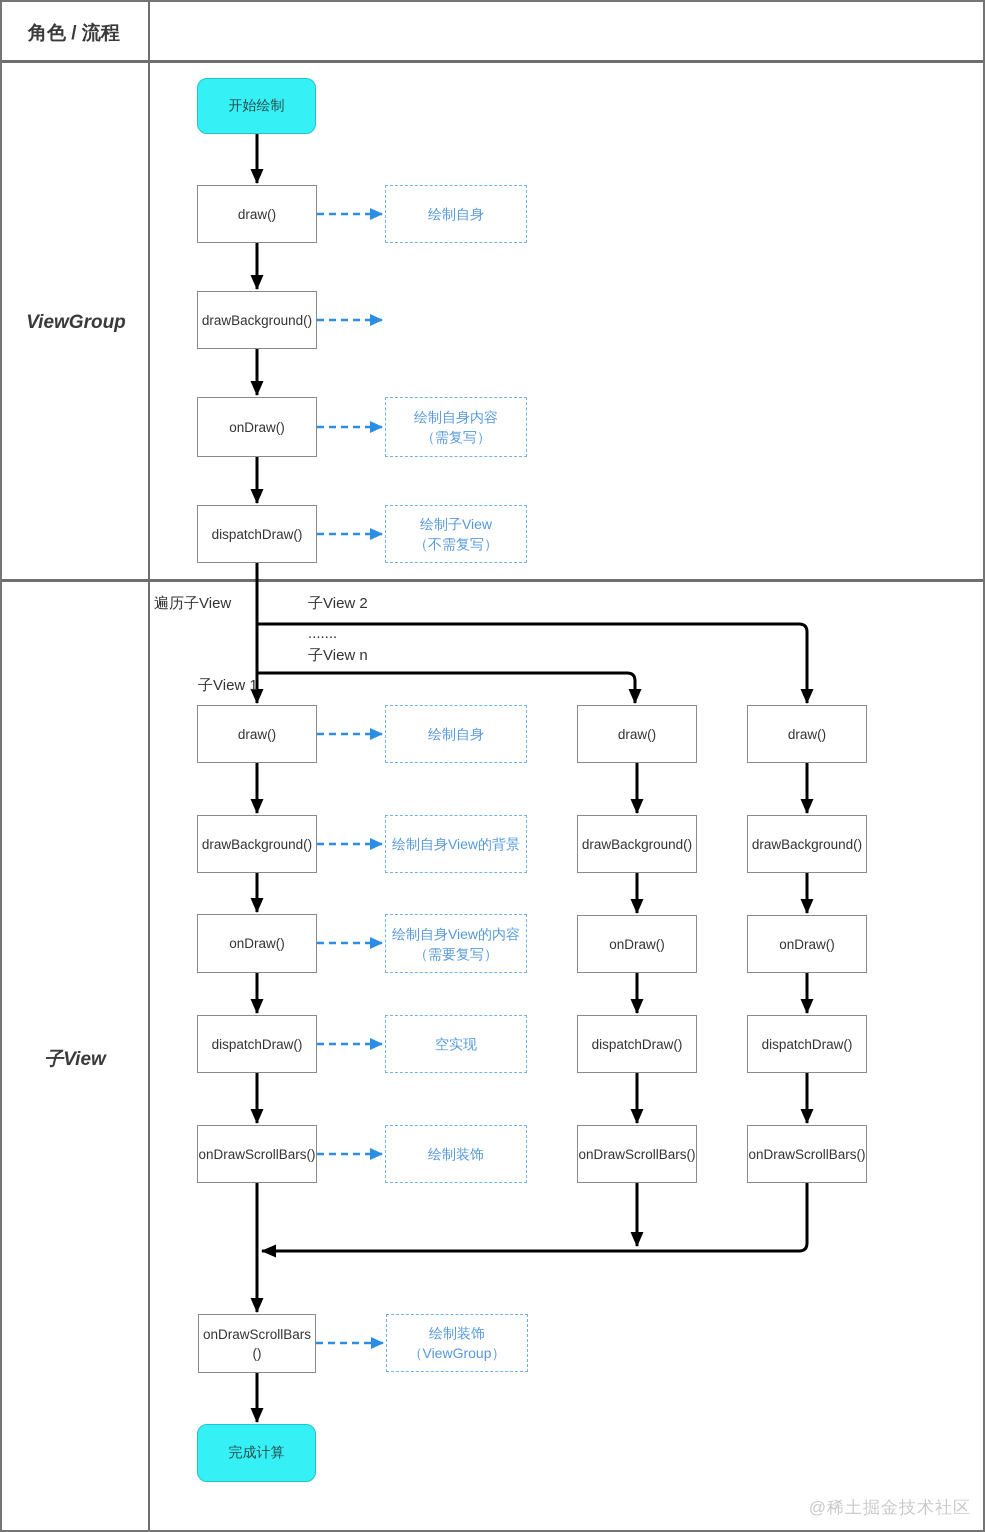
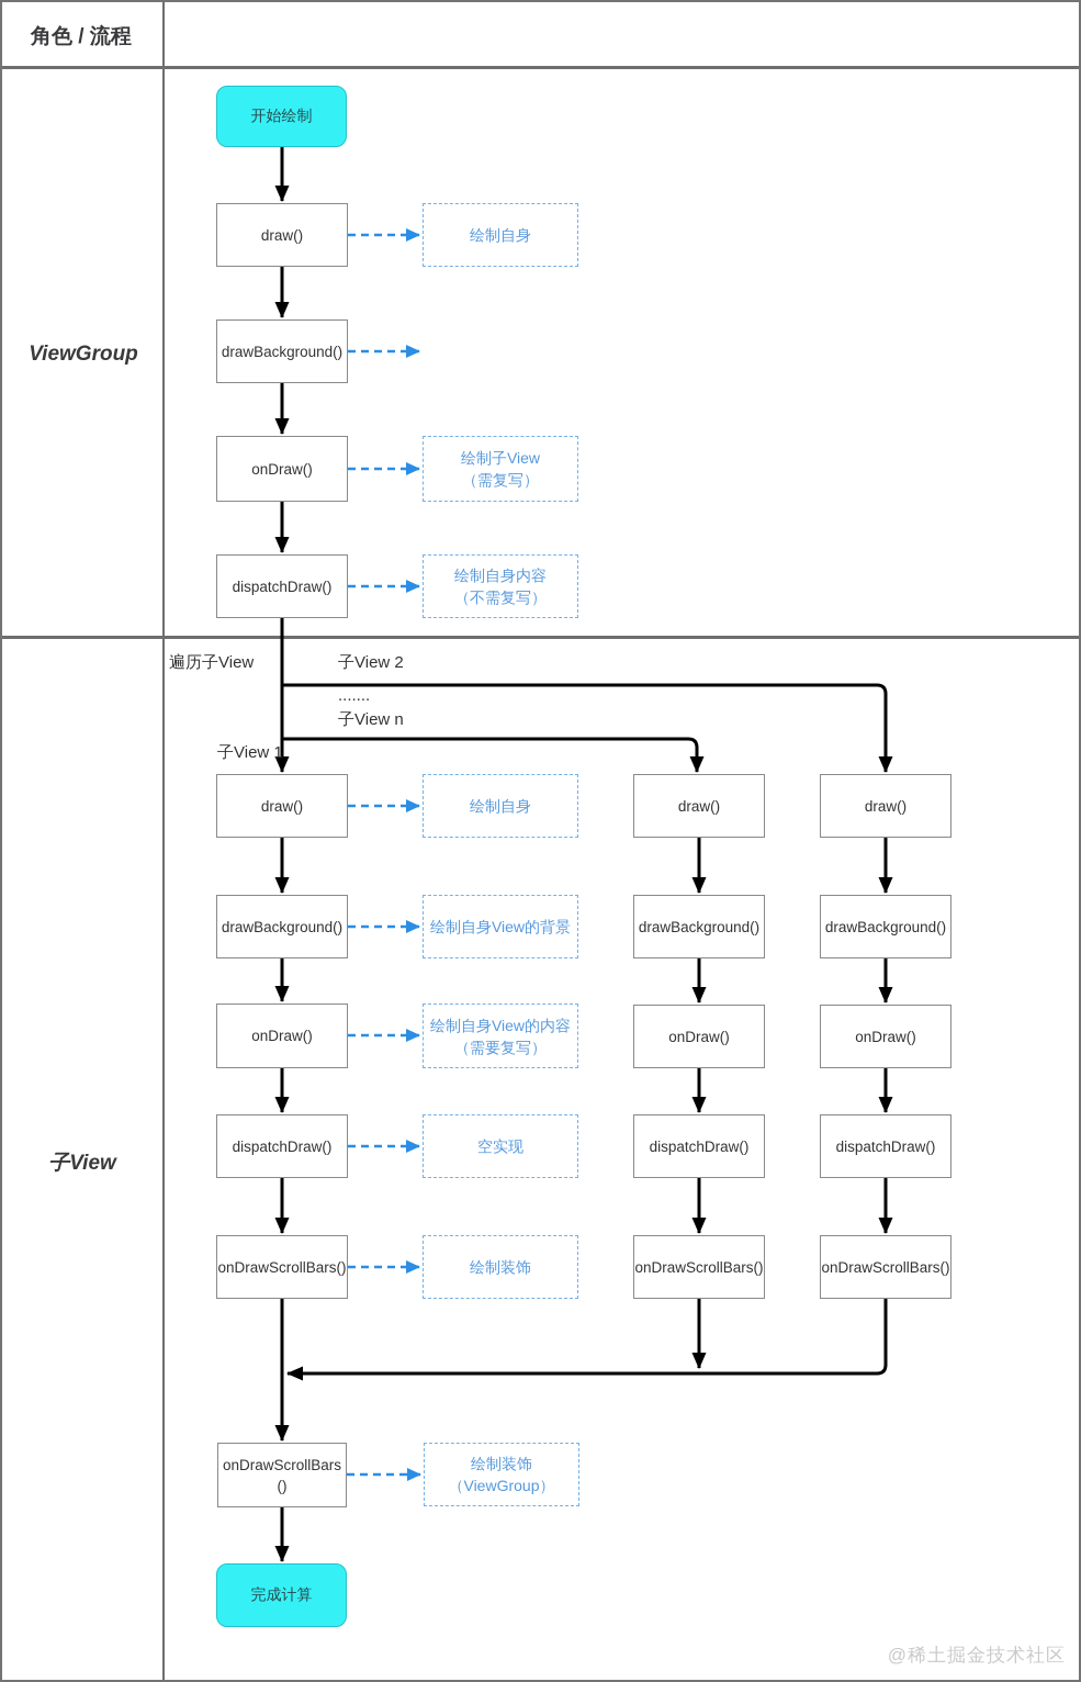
  角色 / 流程
  ViewGroup
  子View
  开始绘制
  draw()
  绘制自身
  drawBackground()
  onDraw()
- 绘制自身内容
+ 绘制子View
  （需复写）
  dispatchDraw()
- 绘制子View
+ 绘制自身内容
  （不需复写）
  遍历子View
  子View 2
  .......
  子View n
  子View 1
  draw()
  绘制自身
  drawBackground()
  绘制自身View的背景
  onDraw()
  绘制自身View的内容
  （需要复写）
  dispatchDraw()
  空实现
  onDrawScrollBars()
  绘制装饰
  draw()
  drawBackground()
  onDraw()
  dispatchDraw()
  onDrawScrollBars()
  draw()
  drawBackground()
  onDraw()
  dispatchDraw()
  onDrawScrollBars()
  onDrawScrollBars
  ()
  绘制装饰
  （ViewGroup）
  完成计算
  @稀土掘金技术社区
